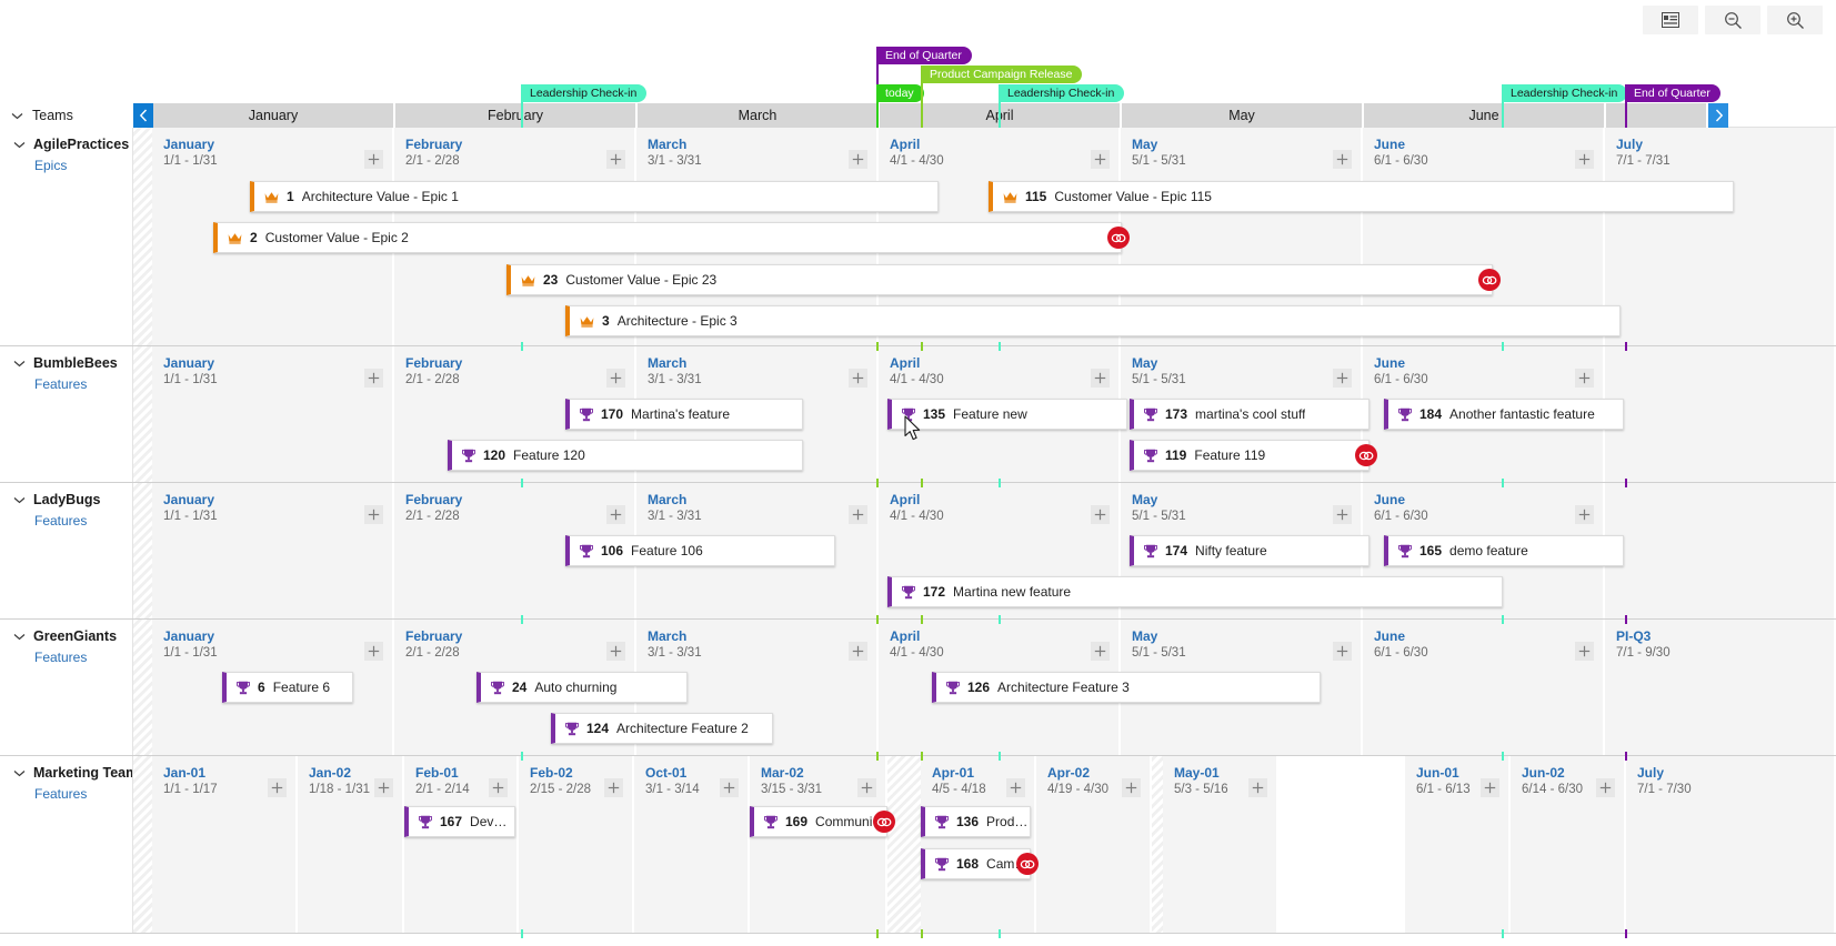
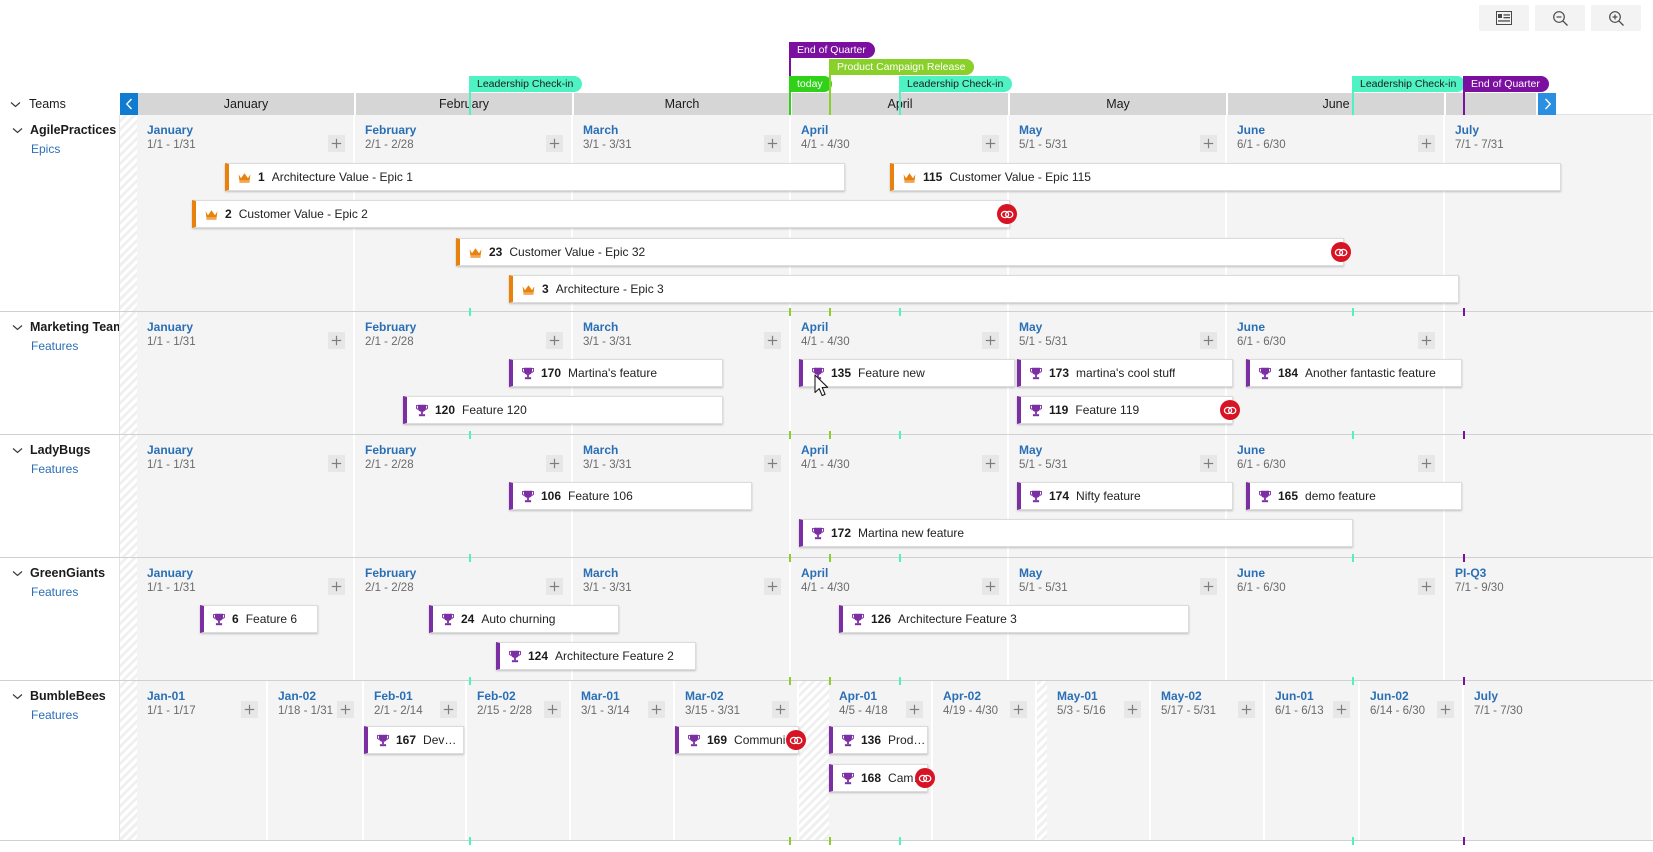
  End of Quarter
  Product Campaign Release
  today
  Leadership Check-in
  Leadership Check-in
  Leadership Check-in
  End of Quarter
  Teams
  January
  Febrary
  March
  Aril
  May
  June
  AgilePractices
  Epics
  January
  1/1 - 1/31
  February
  2/1 - 2/28
  March
  3/1 - 3/31
  April
  4/1 - 4/30
  May
  5/1 - 5/31
  June
  6/1 - 6/30
  July
  7/1 - 7/31
  1
  Architecture Value - Epic 1
  2
  Customer Value - Epic 2
  23
- Customer Value - Epic 23
+ Customer Value - Epic 32
  3
  Architecture - Epic 3
  115
  Customer Value - Epic 115
- BumbleBees
+ Marketing Team
  Features
  January
  1/1 - 1/31
  February
  2/1 - 2/28
  March
  3/1 - 3/31
  April
  4/1 - 4/30
  May
  5/1 - 5/31
  June
  6/1 - 6/30
  170
  Martina's feature
  120
  Feature 120
  135
  Feature new
  173
  martina's cool stuff
  119
  Feature 119
  184
  Another fantastic feature
  LadyBugs
  Features
  January
  1/1 - 1/31
  February
  2/1 - 2/28
  March
  3/1 - 3/31
  April
  4/1 - 4/30
  May
  5/1 - 5/31
  June
  6/1 - 6/30
  106
  Feature 106
  174
  Nifty feature
  165
  demo feature
  172
  Martina new feature
  GreenGiants
  Features
  January
  1/1 - 1/31
  February
  2/1 - 2/28
  March
  3/1 - 3/31
  April
  4/1 - 4/30
  May
  5/1 - 5/31
  June
  6/1 - 6/30
  PI-Q3
  7/1 - 9/30
  6
  Feature 6
  24
  Auto churning
  124
  Architecture Feature 2
  126
  Architecture Feature 3
- Marketing Team
+ BumbleBees
  Features
  Jan-01
  1/1 - 1/17
  Jan-02
  1/18 - 1/31
  Feb-01
  2/1 - 2/14
  Feb-02
  2/15 - 2/28
- Oct-01
+ Mar-01
  3/1 - 3/14
  Mar-02
  3/15 - 3/31
  Apr-01
  4/5 - 4/18
  Apr-02
  4/19 - 4/30
  May-01
  5/3 - 5/16
+ May-02
+ 5/17 - 5/31
  Jun-01
  6/1 - 6/13
  Jun-02
  6/14 - 6/30
  July
  7/1 - 7/30
  167
  Develo.
  169
  136
  168
